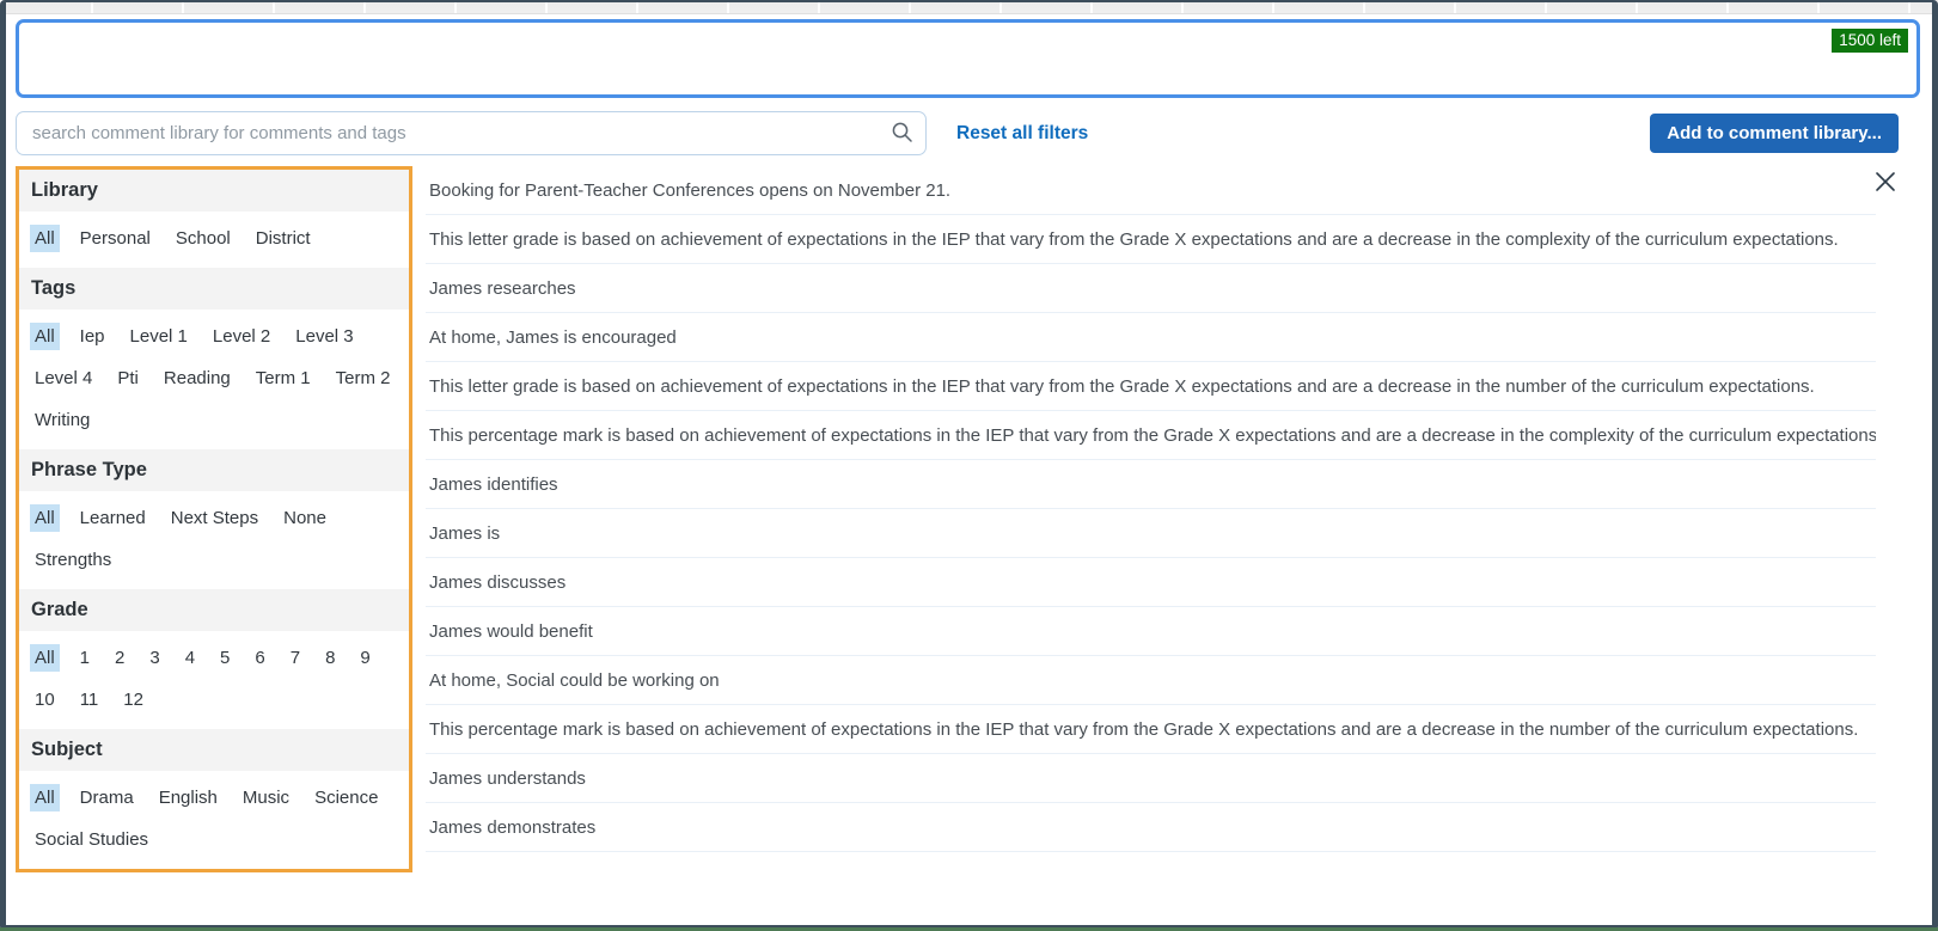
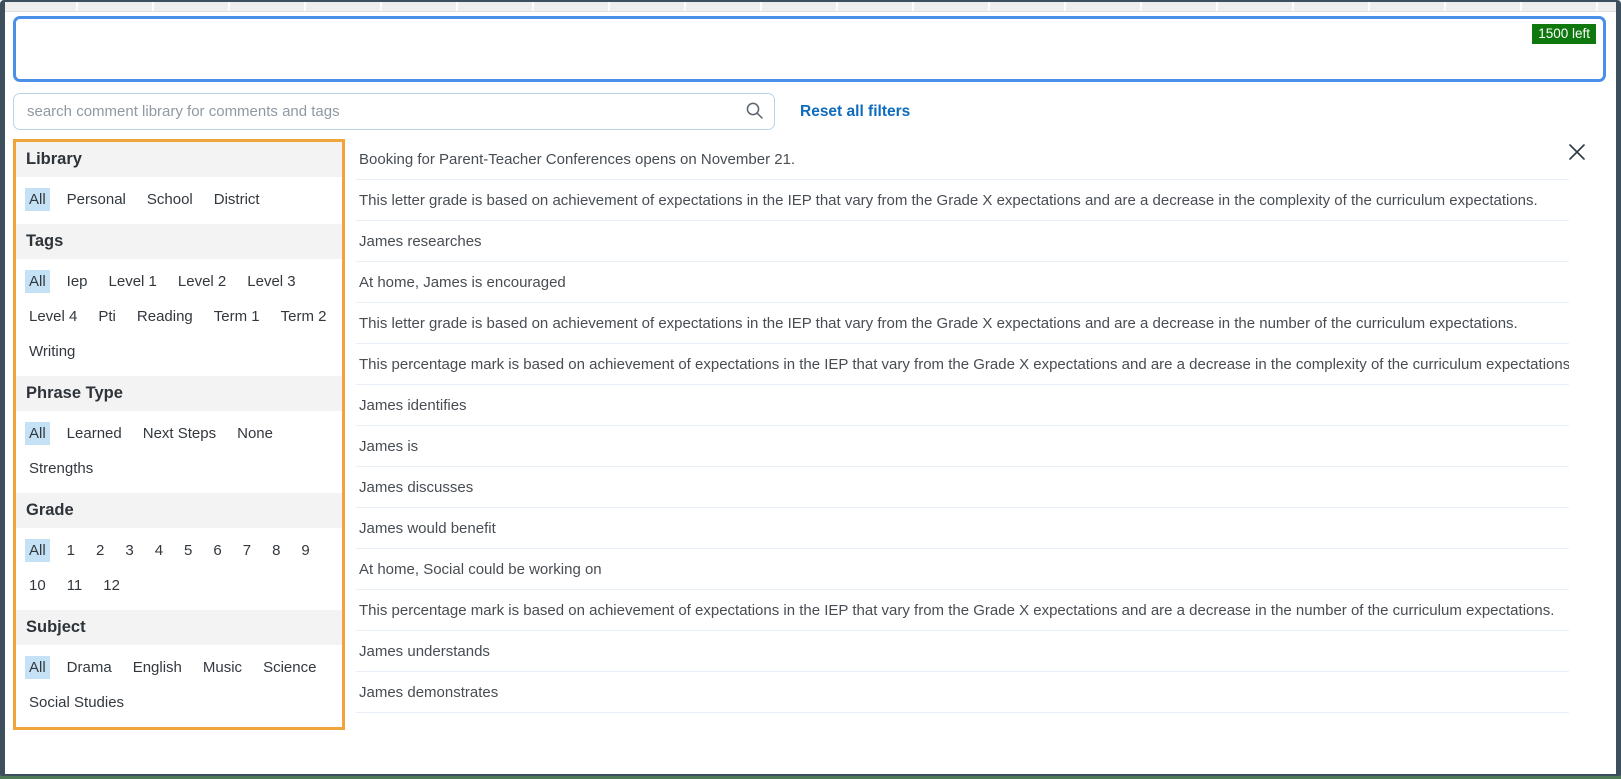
  1500 left
  search comment library for comments and tags
  Reset all filters
- Add to comment library...
  Library
  All
  Personal
  School
  District
  Tags
  All
  Iep
  Level 1
  Level 2
  Level 3
  Level 4
  Pti
  Reading
  Term 1
  Term 2
  Writing
  Phrase Type
  All
  Learned
  Next Steps
  None
  Strengths
  Grade
  All
  1
  2
  3
  4
  5
  6
  7
  8
  9
  10
  11
  12
  Subject
  All
  Drama
  English
  Music
  Science
  Social Studies
  Booking for Parent-Teacher Conferences opens on November 21.
  This letter grade is based on achievement of expectations in the IEP that vary from the Grade X expectations and are a decrease in the complexity of the curriculum expectations.
  James researches
  At home, James is encouraged
  This letter grade is based on achievement of expectations in the IEP that vary from the Grade X expectations and are a decrease in the number of the curriculum expectations.
  This percentage mark is based on achievement of expectations in the IEP that vary from the Grade X expectations and are a decrease in the complexity of the curriculum expectations
  James identifies
  James is
  James discusses
  James would benefit
  At home, Social could be working on
  This percentage mark is based on achievement of expectations in the IEP that vary from the Grade X expectations and are a decrease in the number of the curriculum expectations.
  James understands
  James demonstrates
